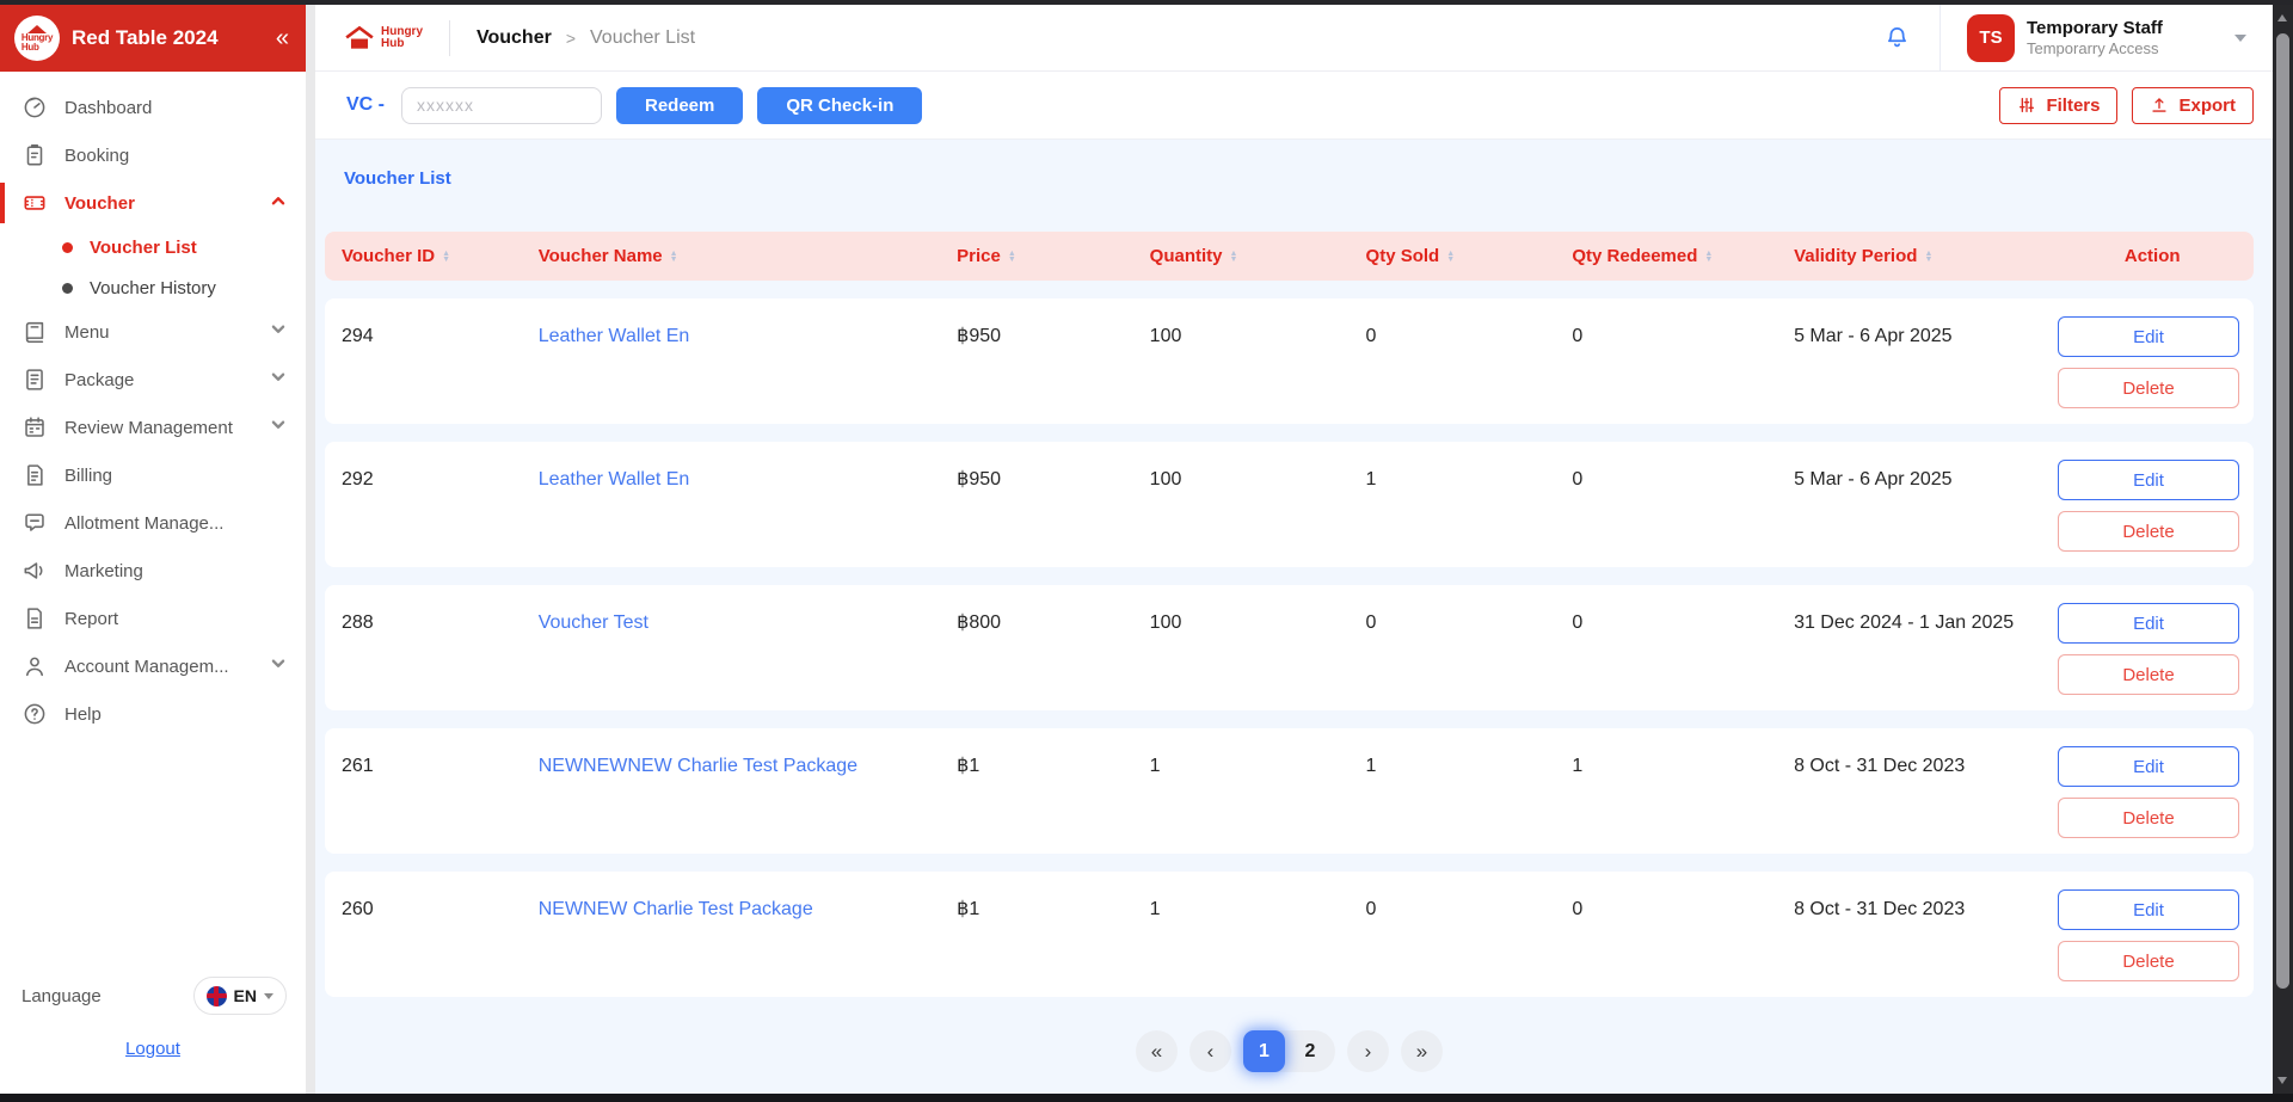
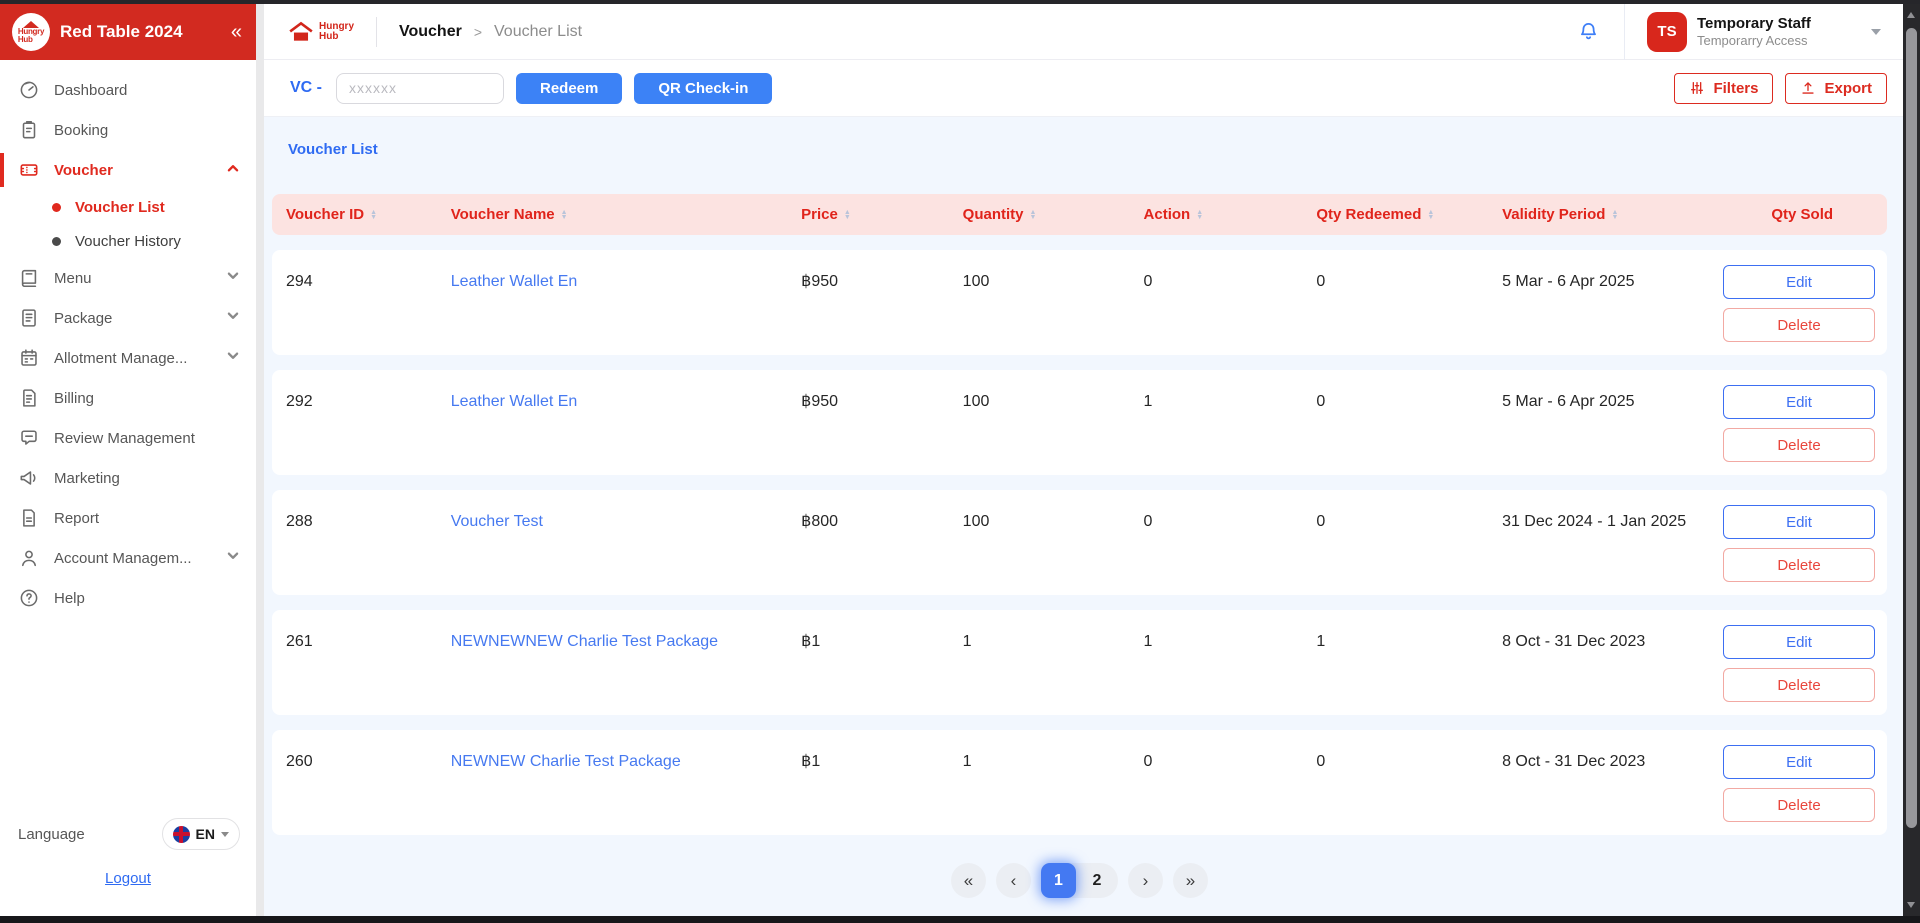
  Hungry
  Hub
  Red Table 2024
  «
  Dashboard
  Booking
  Voucher
  Voucher List
  Voucher History
  Menu
  Package
- Review Management
+ Allotment Manage...
  Billing
- Allotment Manage...
+ Review Management
  Marketing
  Report
  Account Managem...
  Help
  Language
  EN
  Logout
  Hungry
  Hub
  Voucher
  >
  Voucher List
  TS
  Temporary Staff
  Temporarry Access
  VC -
  xxxxxx
  Redeem
  QR Check-in
  Filters
  Export
  Voucher List
  Voucher ID
  Voucher Name
  Price
  Quantity
- Qty Sold
+ Action
  Qty Redeemed
  Validity Period
- Action
+ Qty Sold
  294
  Leather Wallet En
  ฿950
  100
  0
  0
  5 Mar - 6 Apr 2025
  Edit
  Delete
  292
  Leather Wallet En
  ฿950
  100
  1
  0
  5 Mar - 6 Apr 2025
  Edit
  Delete
  288
  Voucher Test
  ฿800
  100
  0
  0
  31 Dec 2024 - 1 Jan 2025
  Edit
  Delete
  261
  NEWNEWNEW Charlie Test Package
  ฿1
  1
  1
  1
  8 Oct - 31 Dec 2023
  Edit
  Delete
  260
  NEWNEW Charlie Test Package
  ฿1
  1
  0
  0
  8 Oct - 31 Dec 2023
  Edit
  Delete
  «
  ‹
  1
  2
  ›
  »
